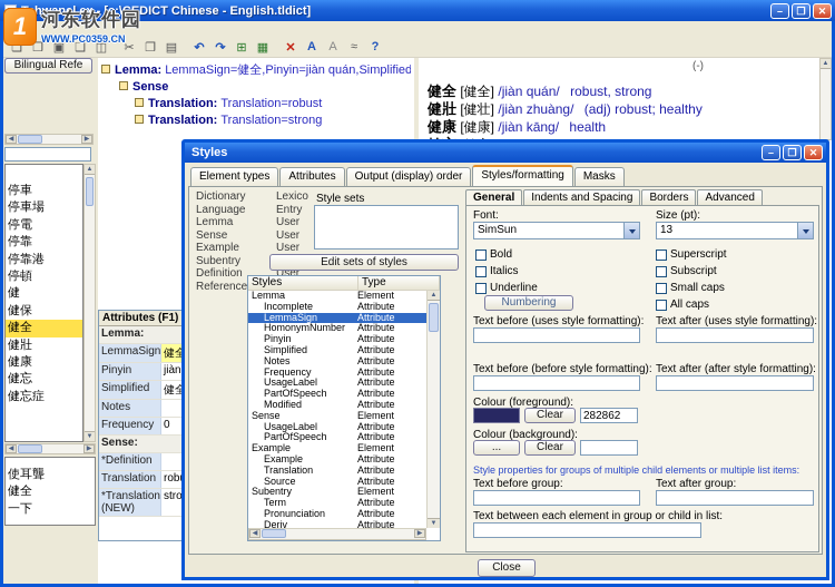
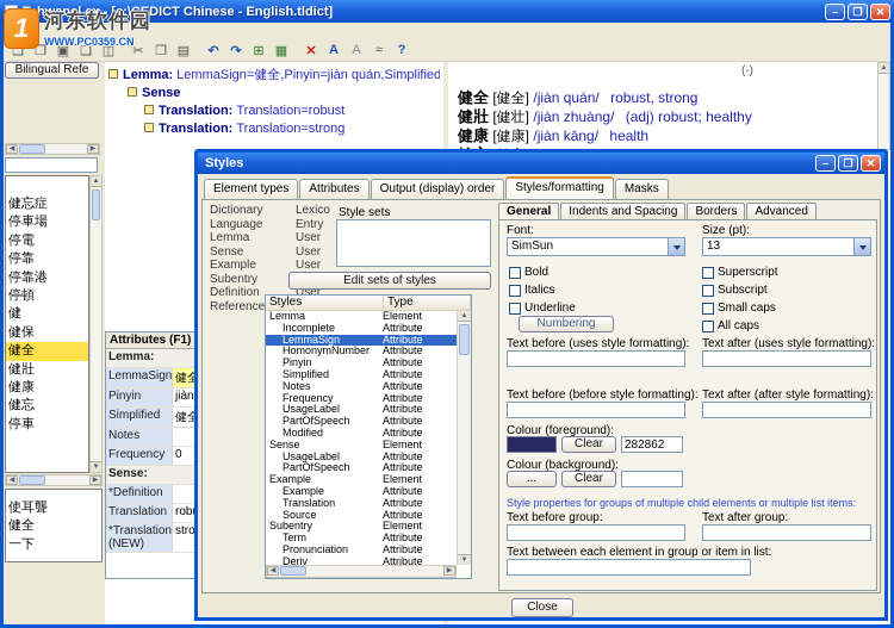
  hwanel.ex - [c:\CEDICT Chinese - English.tldict]
  –
  ❐
  ✕
  ❏
  ❒
  ▣
  ❑
  ◫
  ✂
  ❐
  ▤
  ↶
  ↷
  ⊞
  ▦
  ✕
  A
  A
  ≈
  ?
  Bilingual Refe
- 停車
+ 健忘症
  停車場
  停電
  停靠
  停靠港
  停頓
  健
  健保
  健全
  健壯
  健康
  健忘
- 健忘症
+ 停車
  使耳聾
  健全
  一下
  Lemma: LemmaSign=健全,Pinyin=jiàn quán,Simplified
  Sense
  Translation: Translation=robust
  Translation: Translation=strong
  (-)
  健全 [健全] /jiàn quán/ robust, strong
  健壯 [健壮] /jiàn zhuàng/ (adj) robust; healthy
  健康 [健康] /jiàn kāng/ health
  Attributes (F1)
  Lemma:
  LemmaSign
  健全
  Pinyin
  Simplified
  健全
  Notes
  Frequency
  0
  Sense:
  *Definition
  Translation
  *Translation (NEW)
  Styles
  –
  ❐
  ✕
  Element types
  Attributes
  Output (display) order
  Styles/formatting
  Masks
  Dictionary
  Lexico
  Language
  Entry
  Lemma
  User
  Sense
  User
  Example
  User
  Subentry
  Definition
  User
  Reference
  Style sets
  Edit sets of styles
  Styles
  Type
  Lemma
  Element
  Incomplete
  Attribute
  LemmaSign
  Attribute
  HomonymNumber
  Attribute
  Pinyin
  Attribute
  Simplified
  Attribute
  Notes
  Attribute
  Frequency
  Attribute
  UsageLabel
  Attribute
  PartOfSpeech
  Attribute
  Modified
  Attribute
  Sense
  Element
  UsageLabel
  Attribute
  PartOfSpeech
  Attribute
  Example
  Element
  Example
  Attribute
  Translation
  Attribute
  Source
  Attribute
  Subentry
  Element
  Term
  Attribute
  Pronunciation
  Attribute
  Deriv
  Attribute
  General
  Indents and Spacing
  Borders
  Advanced
  Font:
  Size (pt):
  SimSun
  13
  Bold
  Italics
  Underline
  Superscript
  Subscript
  Small caps
  All caps
  Numbering
  Text before (uses style formatting):
  Text after (uses style formatting):
  Text before (before style formatting):
  Text after (after style formatting):
  Colour (foreground):
  Clear
  282862
  Colour (background):
  ...
  Clear
  Style properties for groups of multiple child elements or multiple list items:
  Text before group:
  Text after group:
- Text between each element in group or child in list:
+ Text between each element in group or item in list:
  Close
  1
  河东软件园
  WWW.PC0359.CN
